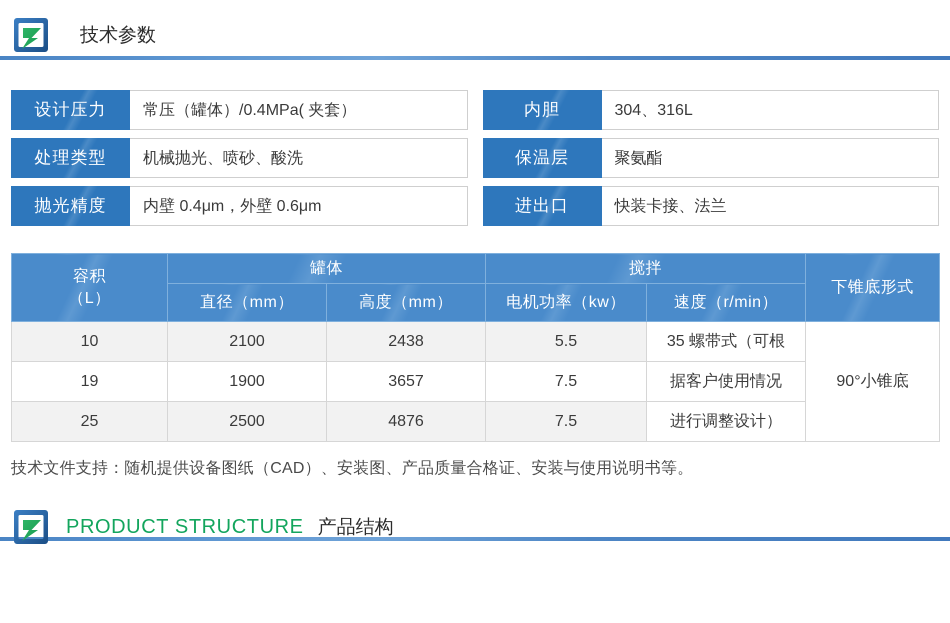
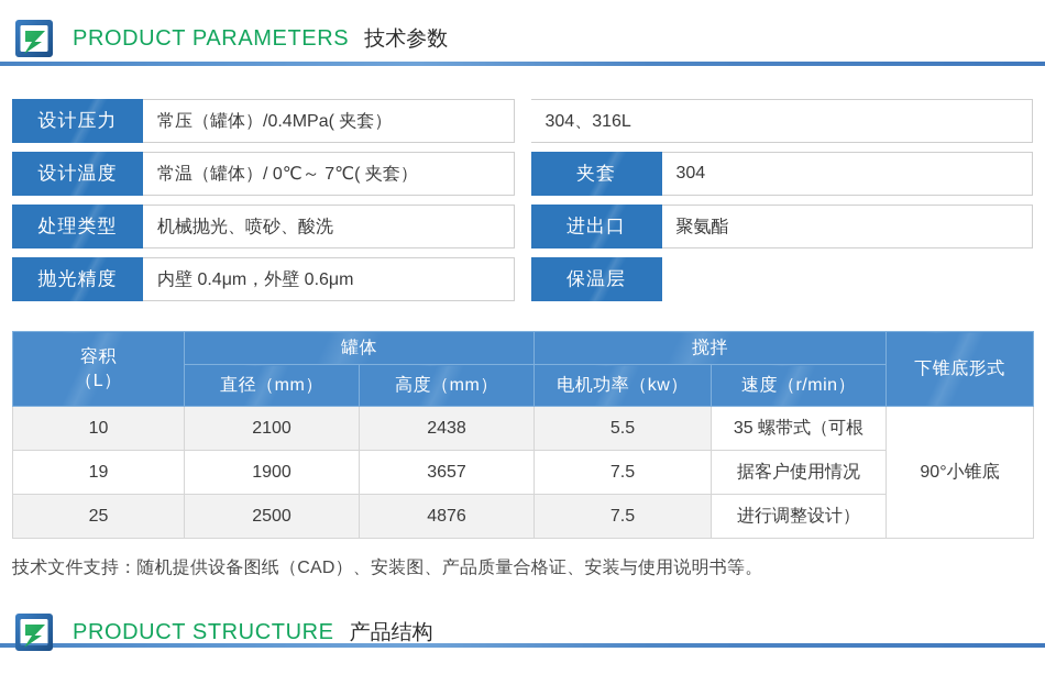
+ PRODUCT PARAMETERS
  技术参数
  设计压力
  常压（罐体）/0.4MPa( 夹套）
+ 设计温度
+ 常温（罐体）/ 0℃～ 7℃( 夹套）
  处理类型
  机械抛光、喷砂、酸洗
  抛光精度
  内壁 0.4μm，外壁 0.6μm
- 内胆
  304、316L
+ 夹套
+ 304
- 保温层
+ 进出口
  聚氨酯
- 进出口
+ 保温层
- 快装卡接、法兰
  容积 （L）	罐体	搅拌	下锥底形式
  直径（mm）	高度（mm）	电机功率（kw）	速度（r/min）
  10	2100	2438	5.5	35 螺带式（可根	90°小锥底
  19	1900	3657	7.5	据客户使用情况
  25	2500	4876	7.5	进行调整设计）
  技术文件支持：随机提供设备图纸（CAD）、安装图、产品质量合格证、安装与使用说明书等。
  PRODUCT STRUCTURE
  产品结构
